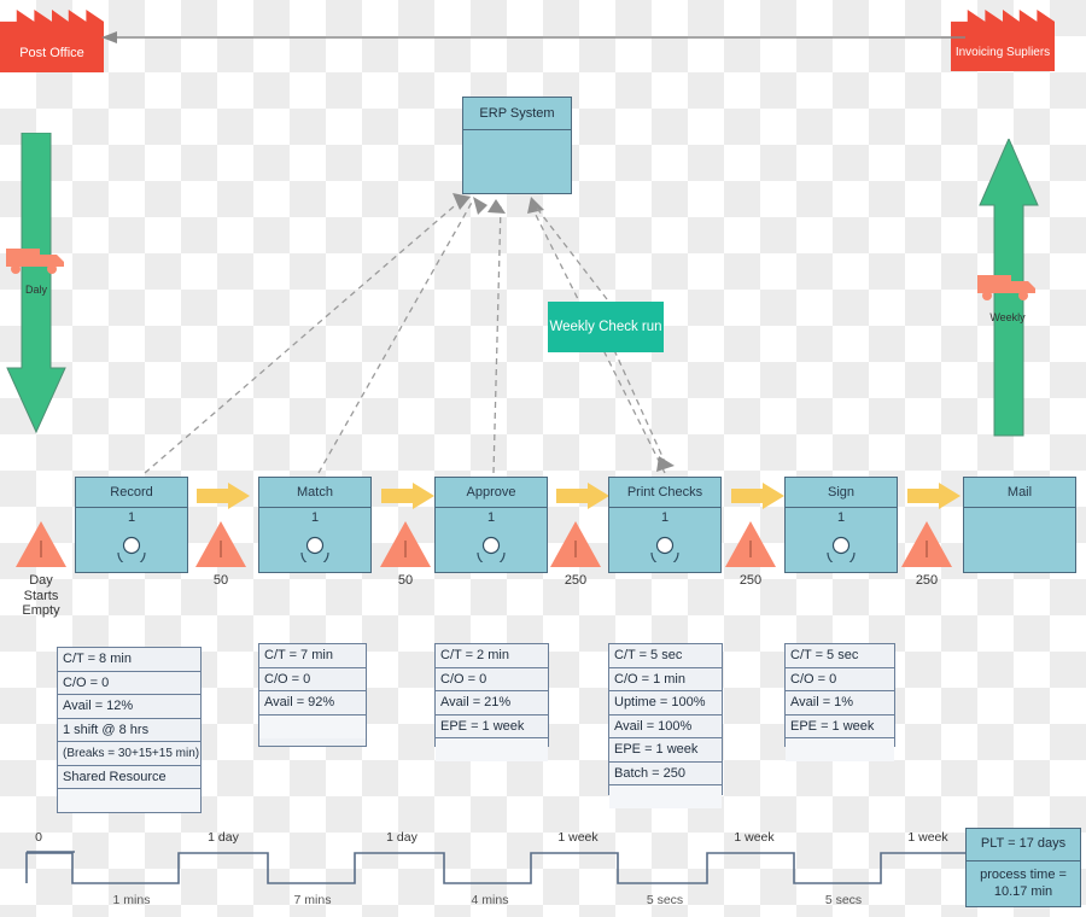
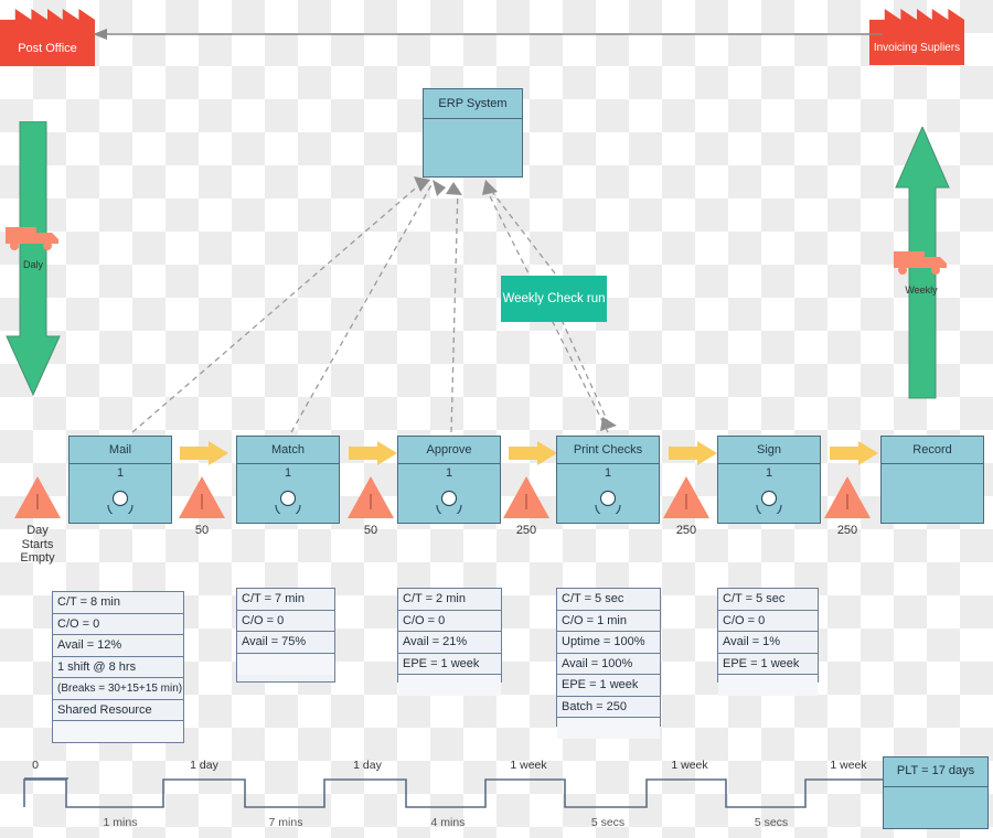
  Post Office
  Invoicing Supliers
  ERP System
  Weekly Check run
  Daly
  Weekly
  Day
  Starts
  Empty
- Record
+ Mail
  1
  50
  Match
  1
  50
  Approve
  1
  250
  Print Checks
  1
  250
  Sign
  1
  250
- Mail
+ Record
  C/T = 8 min
  C/O = 0
  Avail = 12%
  1 shift @ 8 hrs
  (Breaks = 30+15+15 min)
  Shared Resource
  C/T = 7 min
  C/O = 0
- Avail = 92%
+ Avail = 75%
  C/T = 2 min
  C/O = 0
  Avail = 21%
  EPE = 1 week
  C/T = 5 sec
  C/O = 1 min
  Uptime = 100%
  Avail = 100%
  EPE = 1 week
  Batch = 250
  C/T = 5 sec
  C/O = 0
  Avail = 1%
  EPE = 1 week
  0
  1 day
  1 day
  1 week
  1 week
  1 week
  1 mins
  7 mins
  4 mins
  5 secs
  5 secs
  PLT = 17 days
- process time = 10.17 min
